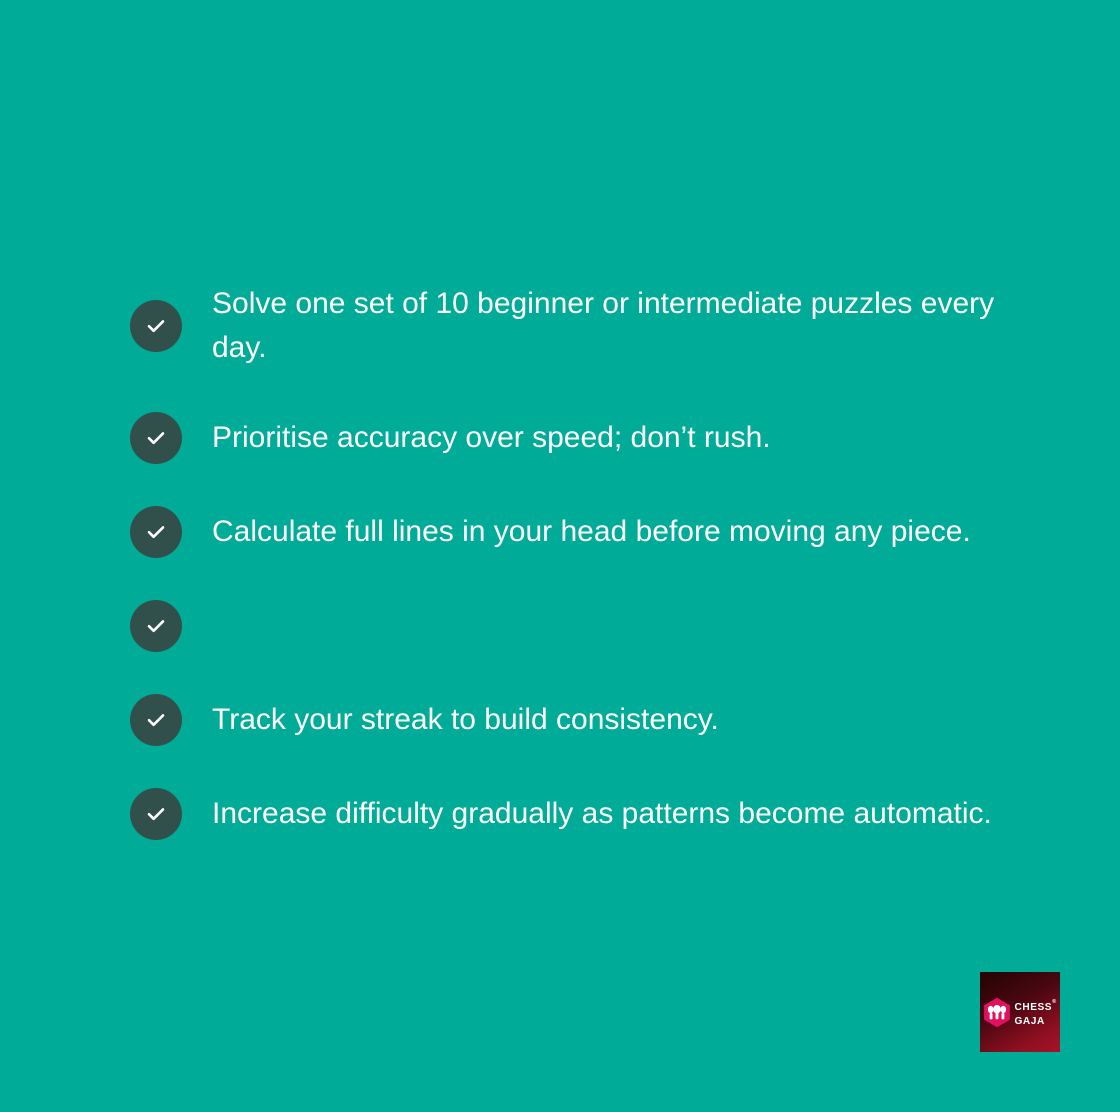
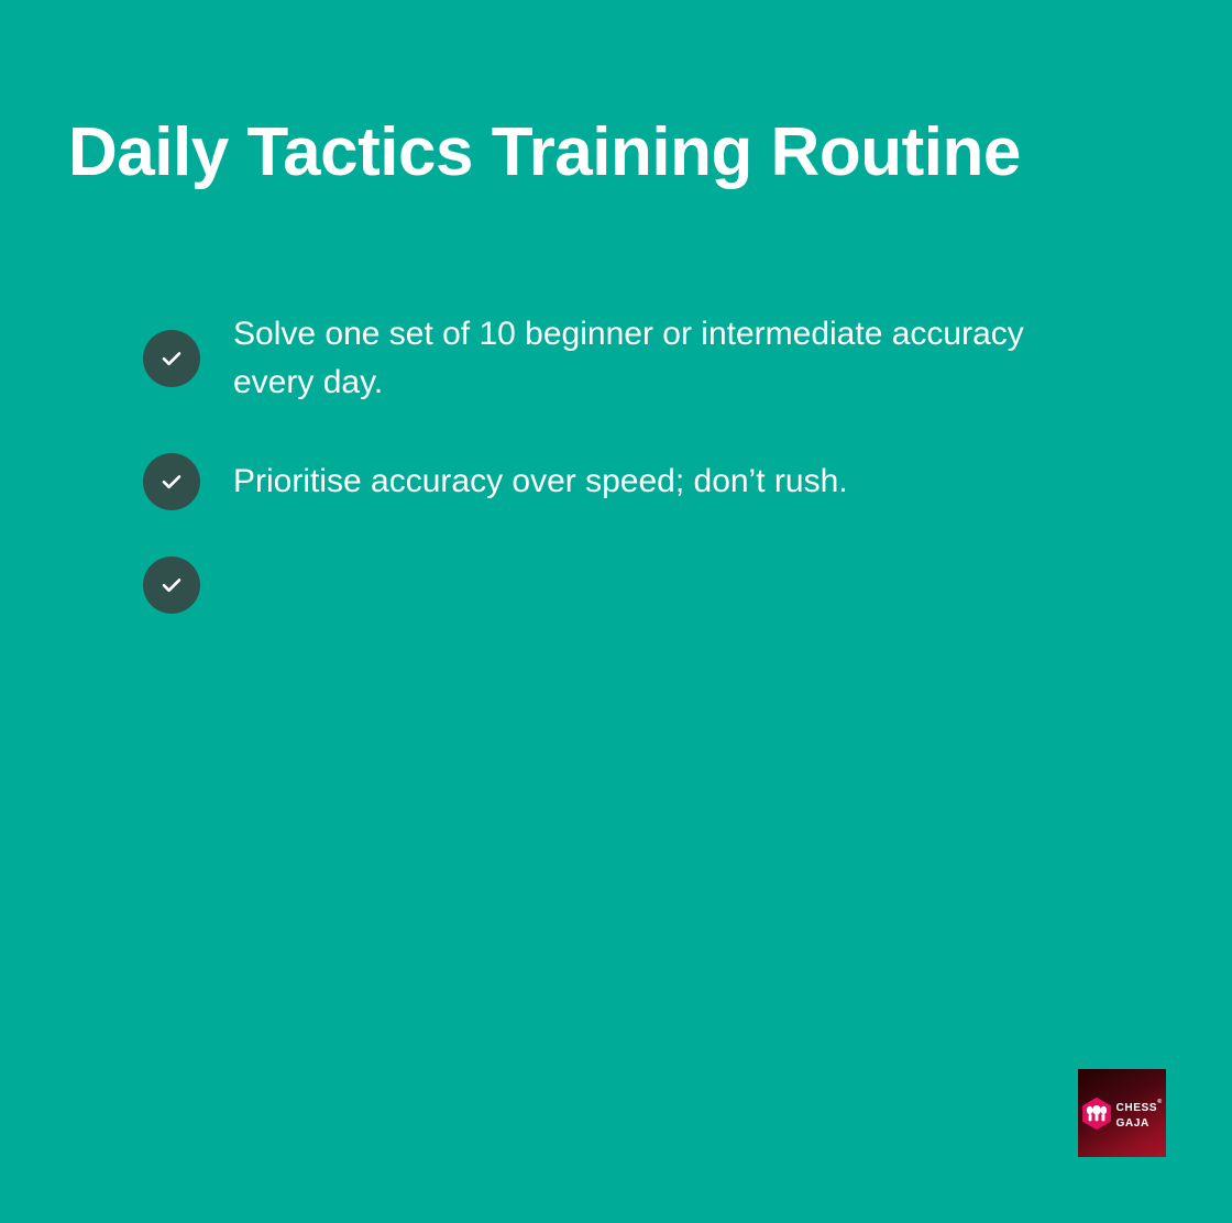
+ Daily Tactics Training Routine
- Solve one set of 10 beginner or intermediate puzzles every day.
+ Solve one set of 10 beginner or intermediate accuracy every day.
  Prioritise accuracy over speed; don’t rush.
- Calculate full lines in your head before moving any piece.
- Track your streak to build consistency.
- Increase difficulty gradually as patterns become automatic.
  CHESS
  GAJA
